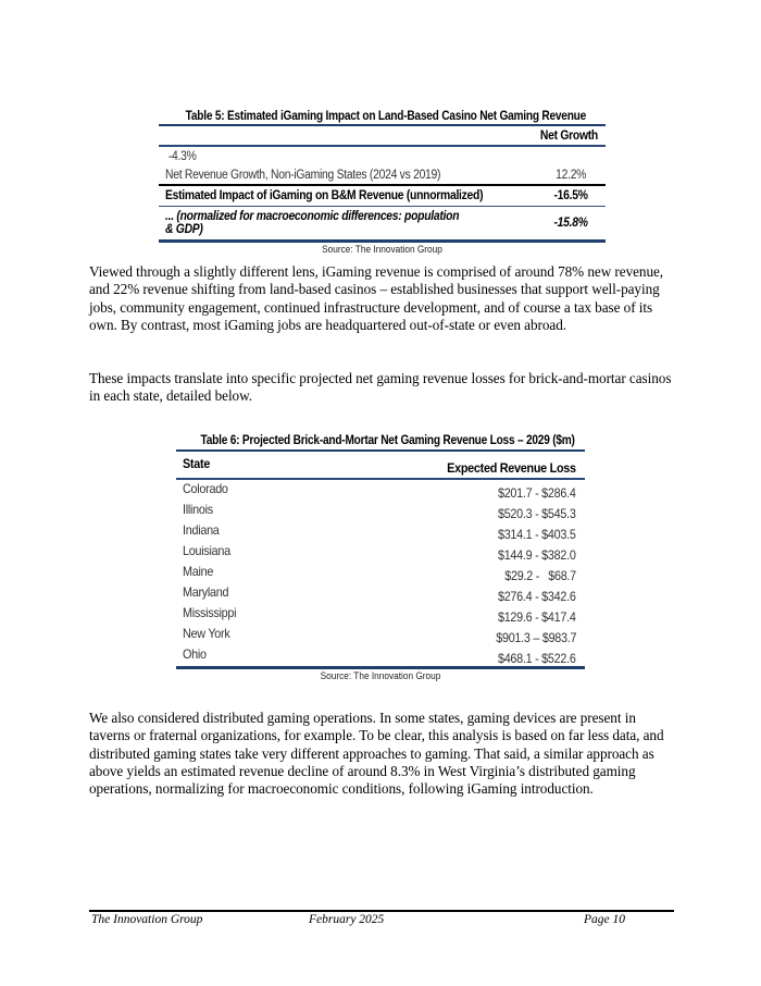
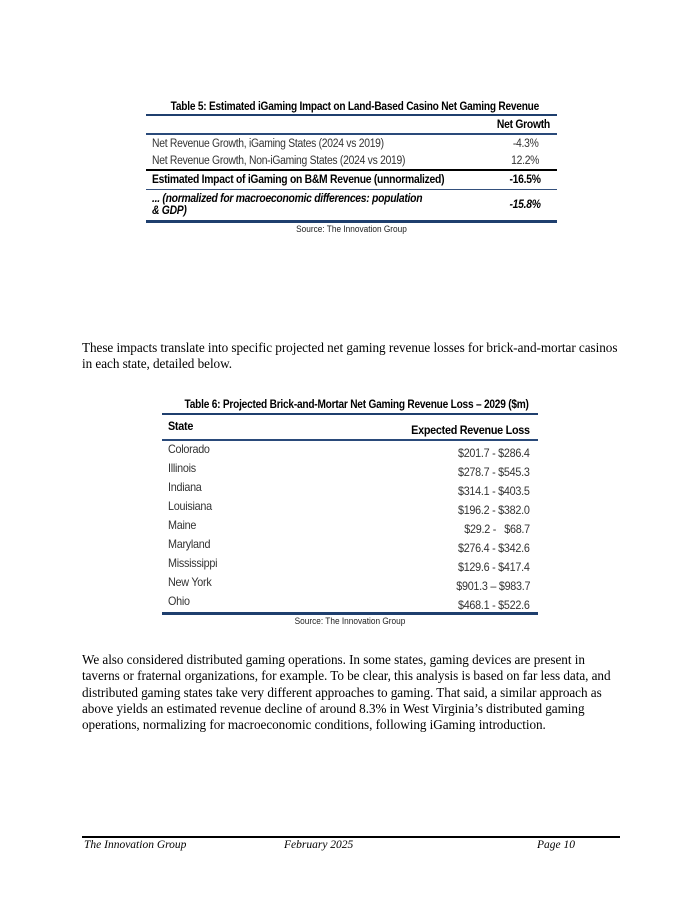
  Table 5: Estimated iGaming Impact on Land-Based Casino Net Gaming Revenue
  Net Growth
+ Net Revenue Growth, iGaming States (2024 vs 2019)
  -4.3%
  Net Revenue Growth, Non-iGaming States (2024 vs 2019)
  12.2%
  Estimated Impact of iGaming on B&M Revenue (unnormalized)
  -16.5%
  ... (normalized for macroeconomic differences: population & GDP)
  -15.8%
  Source: The Innovation Group
- Viewed through a slightly different lens, iGaming revenue is comprised of around 78% new revenue, and 22% revenue shifting from land-based casinos – established businesses that support well-paying jobs, community engagement, continued infrastructure development, and of course a tax base of its own. By contrast, most iGaming jobs are headquartered out-of-state or even abroad.
  These impacts translate into specific projected net gaming revenue losses for brick-and-mortar casinos in each state, detailed below.
  Table 6: Projected Brick-and-Mortar Net Gaming Revenue Loss – 2029 ($m)
  State
  Expected Revenue Loss
  Colorado
  $201.7 - $286.4
  Illinois
- $520.3 - $545.3
+ $278.7 - $545.3
  Indiana
  $314.1 - $403.5
  Louisiana
- $144.9 - $382.0
+ $196.2 - $382.0
  Maine
  $29.2 - $68.7
  Maryland
  $276.4 - $342.6
  Mississippi
  $129.6 - $417.4
  New York
  $901.3 – $983.7
  Ohio
  $468.1 - $522.6
  Source: The Innovation Group
  We also considered distributed gaming operations. In some states, gaming devices are present in taverns or fraternal organizations, for example. To be clear, this analysis is based on far less data, and distributed gaming states take very different approaches to gaming. That said, a similar approach as above yields an estimated revenue decline of around 8.3% in West Virginia’s distributed gaming operations, normalizing for macroeconomic conditions, following iGaming introduction.
  The Innovation Group
  February 2025
  Page 10
